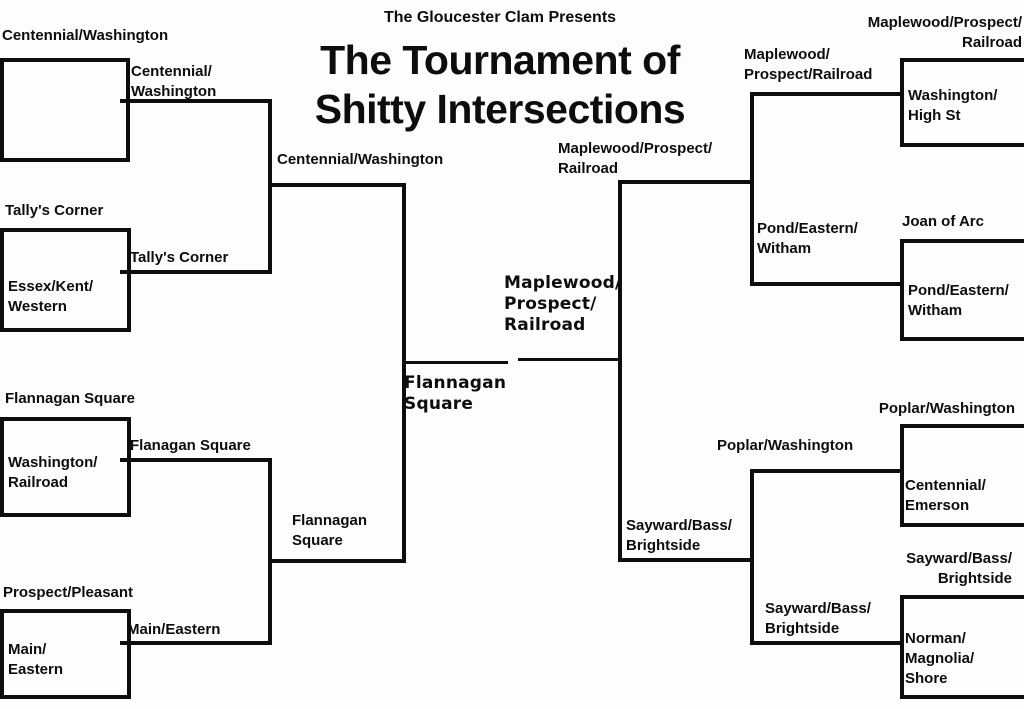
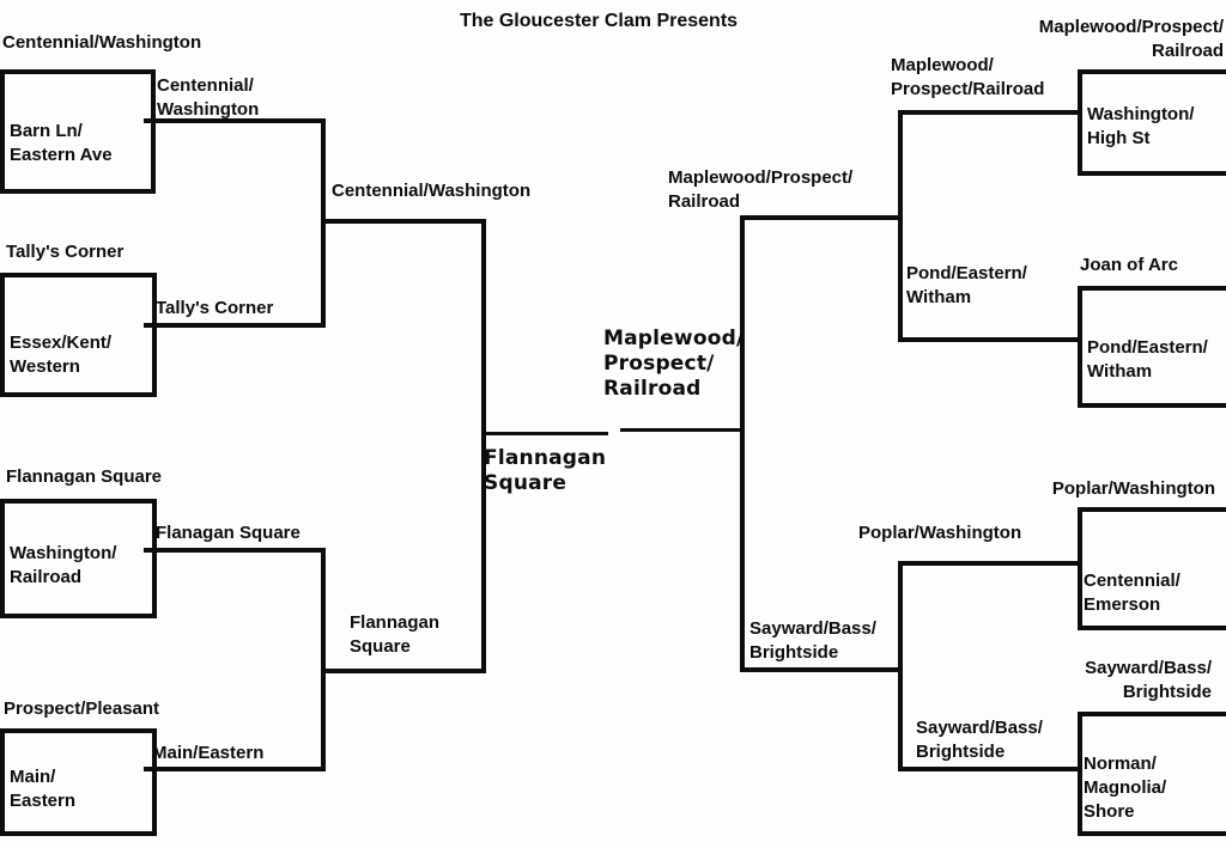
  The Gloucester Clam Presents
- The Tournament of
- Shitty Intersections
  Centennial/Washington
+ Barn Ln/
+ Eastern Ave
  Centennial/
  Washington
  Tally's Corner
  Essex/Kent/
  Western
  Tally's Corner
  Centennial/Washington
  Flannagan Square
  Washington/
  Railroad
  Flanagan Square
  Prospect/Pleasant
  Main/
  Eastern
  Main/Eastern
  Flannagan
  Square
  Flannagan
  Square
  Maplewood/
  Prospect/
  Railroad
  Maplewood/Prospect/
  Railroad
  Washington/
  High St
  Maplewood/
  Prospect/Railroad
  Joan of Arc
  Pond/Eastern/
  Witham
  Pond/Eastern/
  Witham
  Maplewood/Prospect/
  Railroad
  Poplar/Washington
  Centennial/
  Emerson
  Poplar/Washington
  Sayward/Bass/
  Brightside
  Norman/
  Magnolia/
  Shore
  Sayward/Bass/
  Brightside
  Sayward/Bass/
  Brightside
